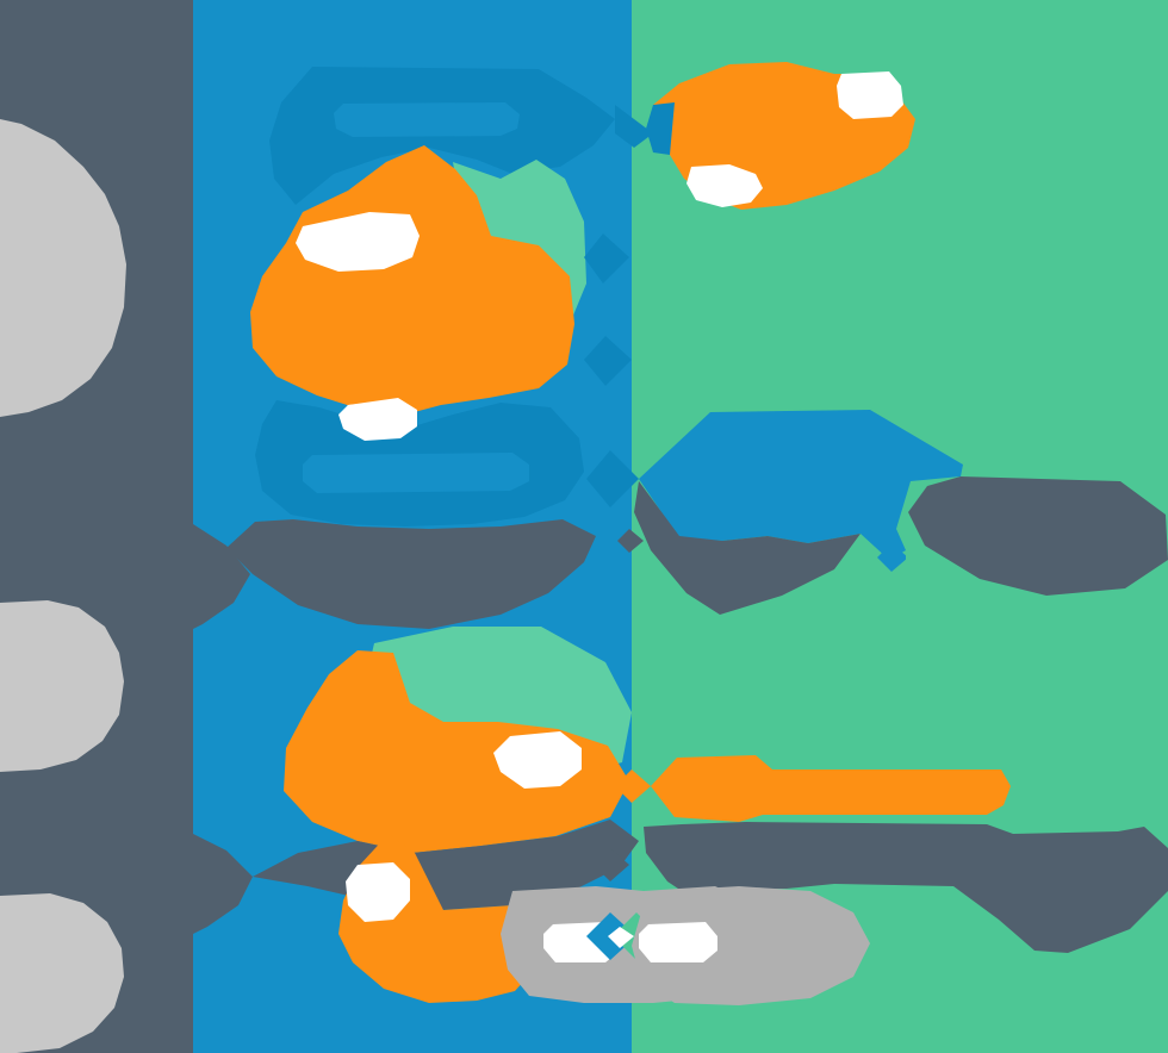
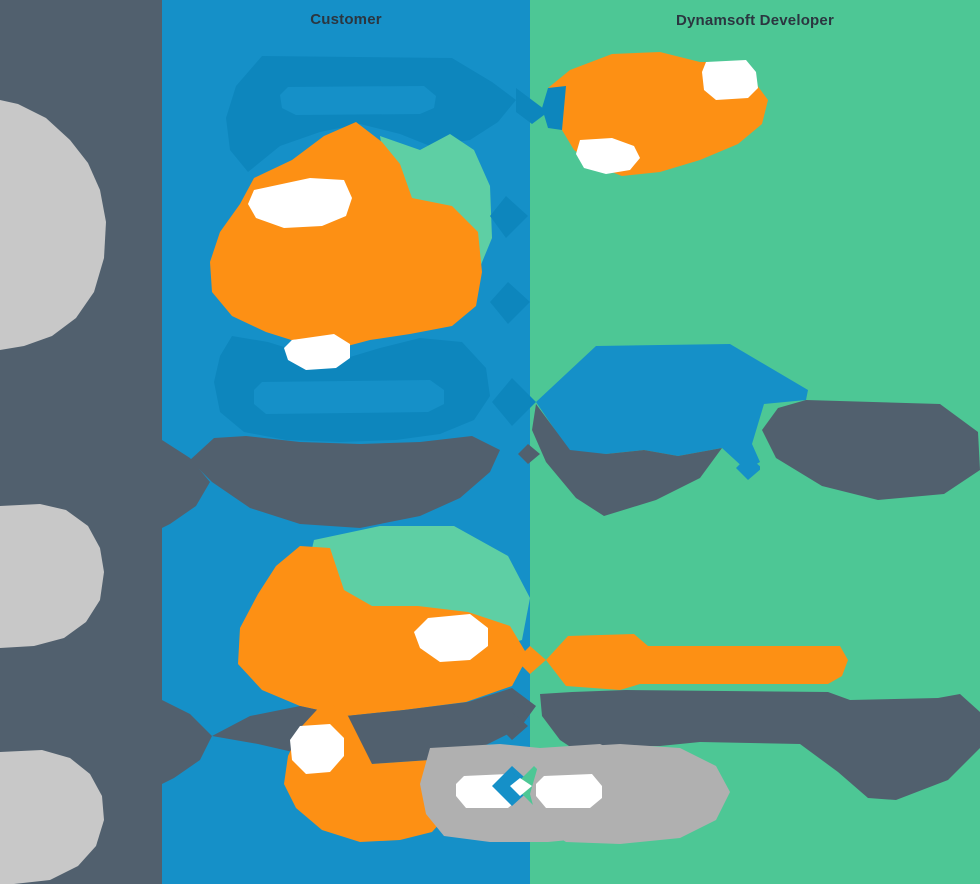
+ Customer
+ Dynamsoft Developer
